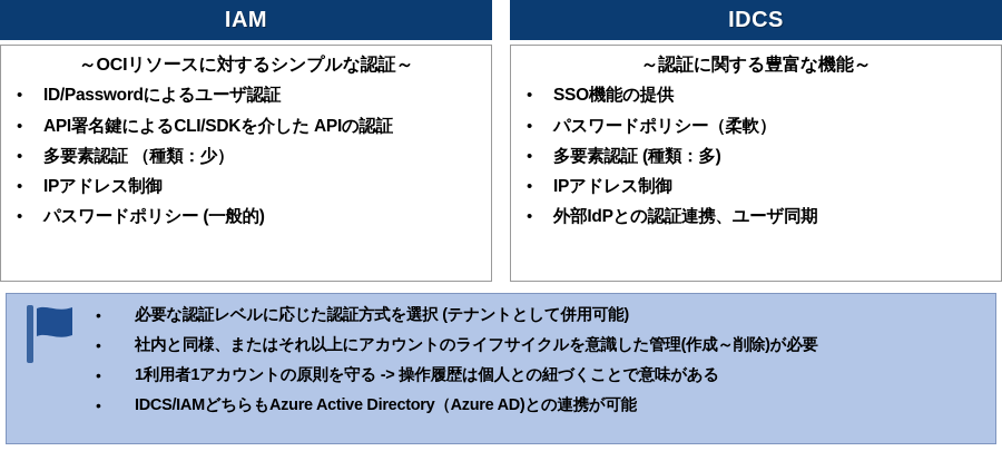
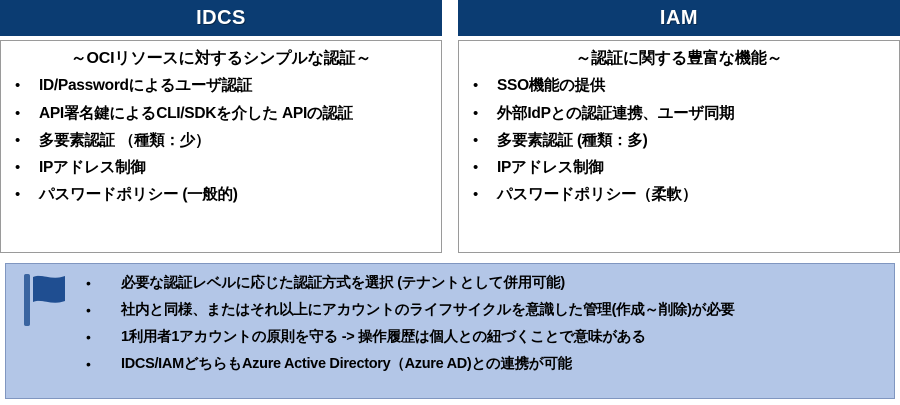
- IAM
+ IDCS
  ～OCIリソースに対するシンプルな認証～
  •
  ID/Passwordによるユーザ認証
  •
  API署名鍵によるCLI/SDKを介した APIの認証
  •
  多要素認証 （種類：少）
  •
  IPアドレス制御
  •
  パスワードポリシー (一般的)
- IDCS
+ IAM
  ～認証に関する豊富な機能～
  •
  SSO機能の提供
  •
- パスワードポリシー（柔軟）
+ 外部IdPとの認証連携、ユーザ同期
  •
  多要素認証 (種類：多)
  •
  IPアドレス制御
  •
- 外部IdPとの認証連携、ユーザ同期
+ パスワードポリシー（柔軟）
  •
  必要な認証レベルに応じた認証方式を選択 (テナントとして併用可能)
  •
  社内と同様、またはそれ以上にアカウントのライフサイクルを意識した管理(作成～削除)が必要
  •
  1利用者1アカウントの原則を守る -> 操作履歴は個人との紐づくことで意味がある
  •
  IDCS/IAMどちらもAzure Active Directory（Azure AD)との連携が可能
